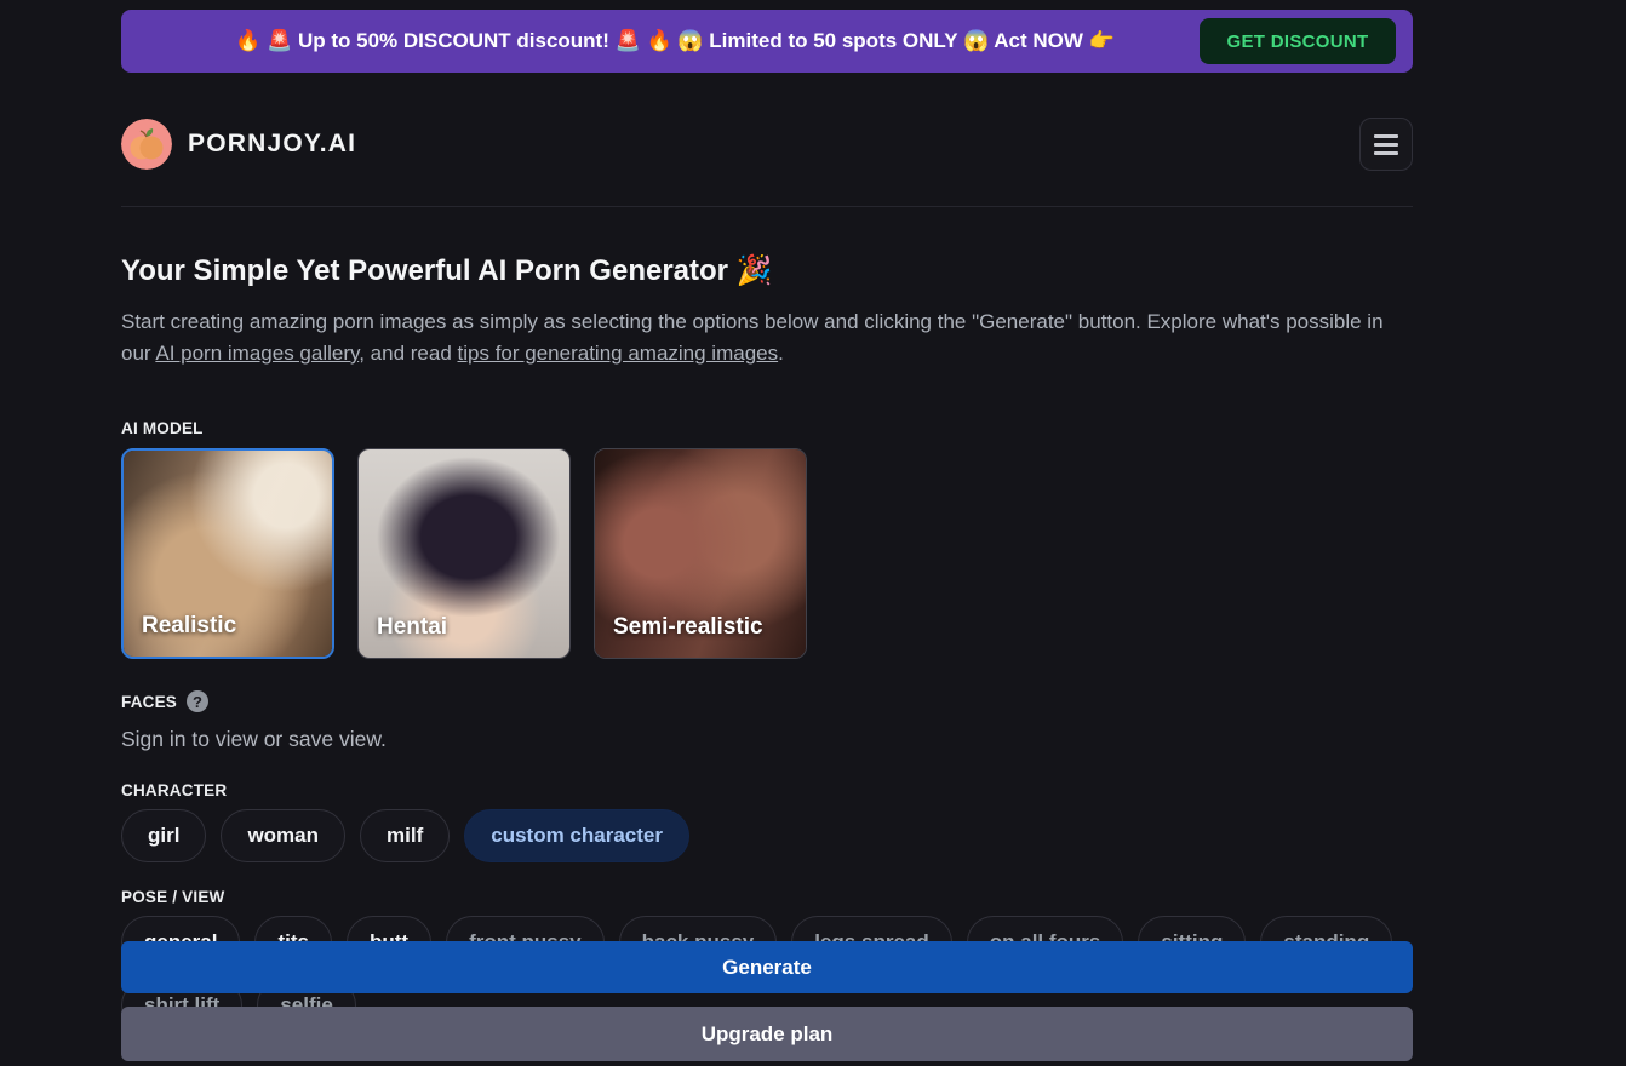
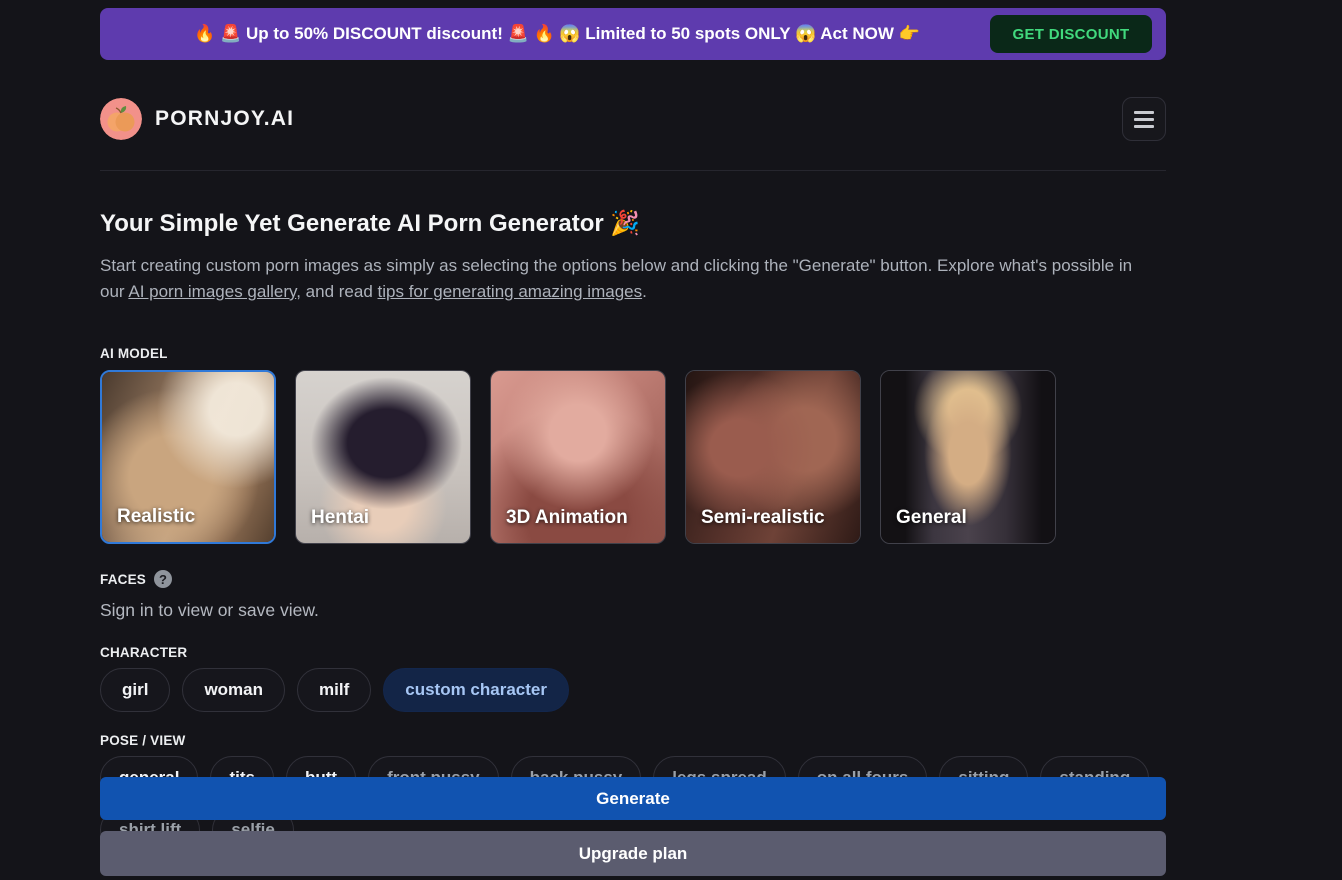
  🔥 🚨 Up to 50% DISCOUNT discount! 🚨 🔥 😱 Limited to 50 spots ONLY 😱 Act NOW 👉
  GET DISCOUNT
  PORNJOY.AI
- Your Simple Yet Powerful AI Porn Generator 🎉
+ Your Simple Yet Generate AI Porn Generator 🎉
- Start creating amazing porn images as simply as selecting the options below and clicking the "Generate" button. Explore what's possible in our AI porn images gallery, and read tips for generating amazing images.
+ Start creating custom porn images as simply as selecting the options below and clicking the "Generate" button. Explore what's possible in our AI porn images gallery, and read tips for generating amazing images.
  AI MODEL
  Realistic
  Hentai
+ 3D Animation
  Semi-realistic
+ General
  FACES
  ?
  Sign in to view or save view.
  CHARACTER
  girl
  woman
  milf
  custom character
  POSE / VIEW
  shirt lift
  selfie
  Generate
  Upgrade plan
